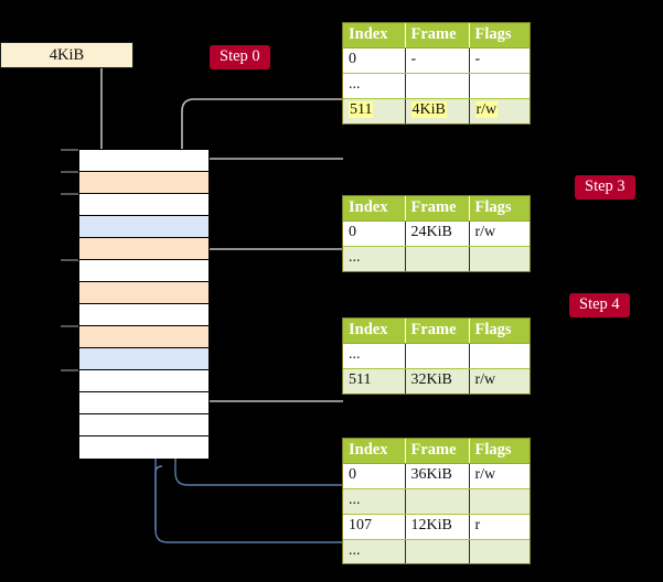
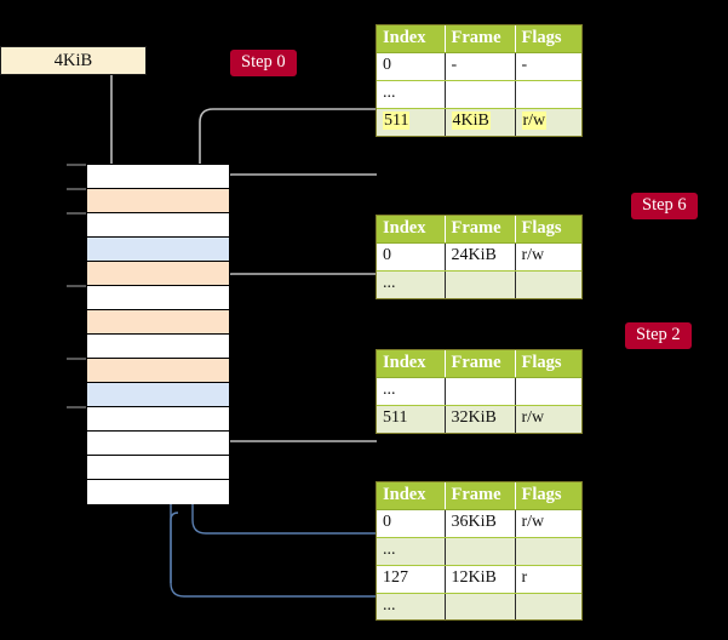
  4KiB
  Step 0
- Step 3
+ Step 6
- Step 4
+ Step 2
  Index	Frame	Flags
  0	-	-
  ...
  511	4KiB	r/w
  Index	Frame	Flags
  0	24KiB	r/w
  ...
  Index	Frame	Flags
  ...
  511	32KiB	r/w
  Index	Frame	Flags
  0	36KiB	r/w
  ...
- 107	12KiB	r
+ 127	12KiB	r
  ...
